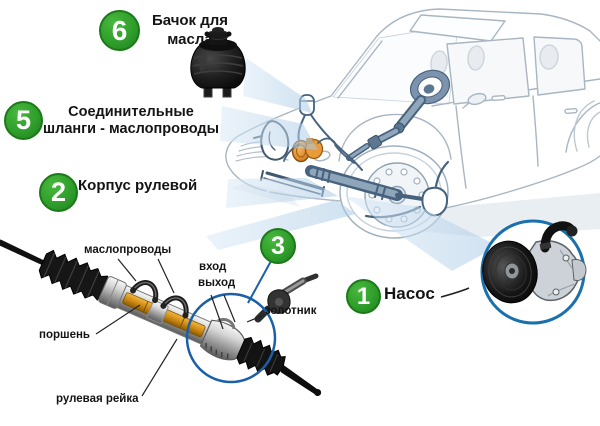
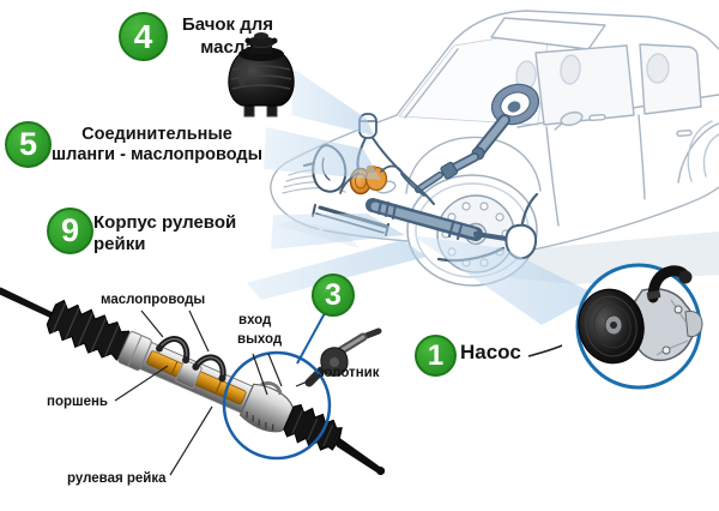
  1
- 2
+ 9
  3
- 6
+ 4
  5
  Бачок для
  масла
  Соединительные
  шланги - маслопроводы
  Корпус рулевой
+ рейки
  Насос
  маслопроводы
  поршень
  рулевая рейка
  вход
  выход
  золотник
